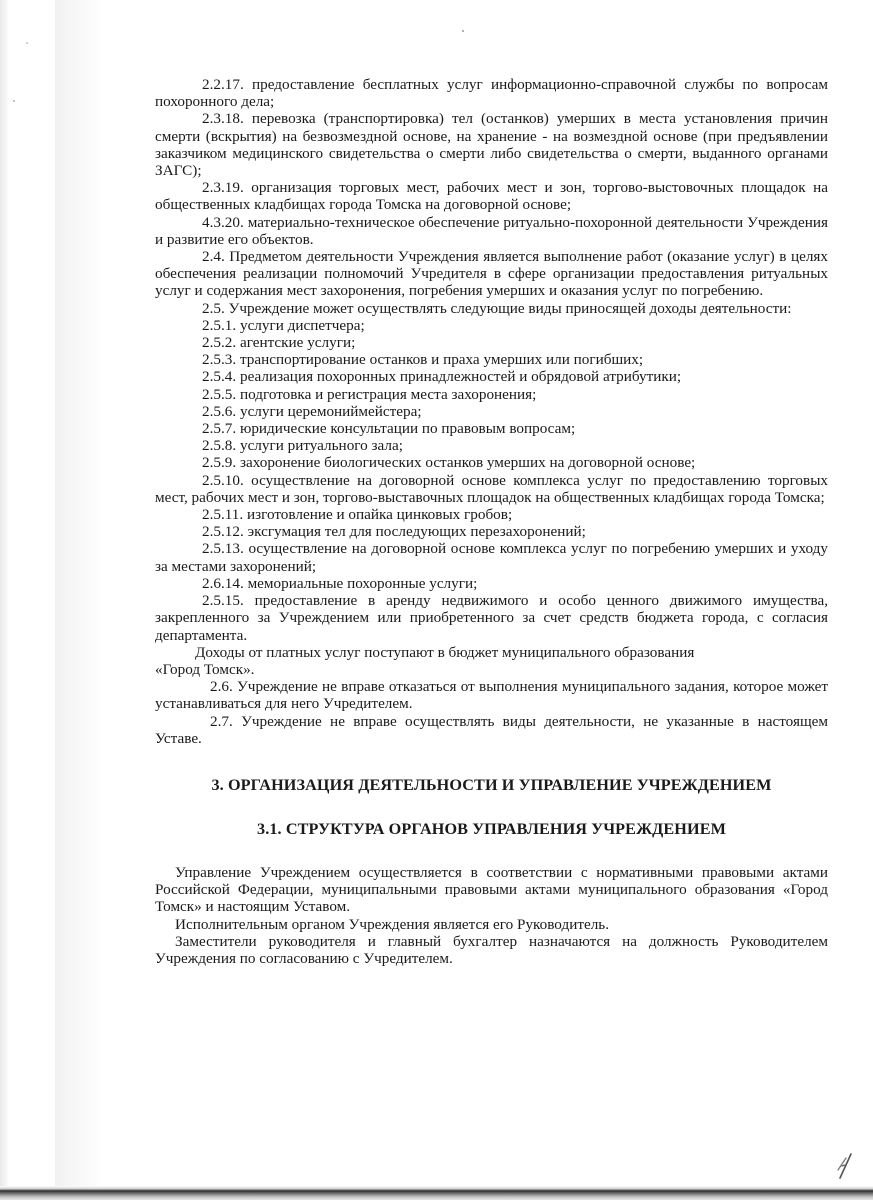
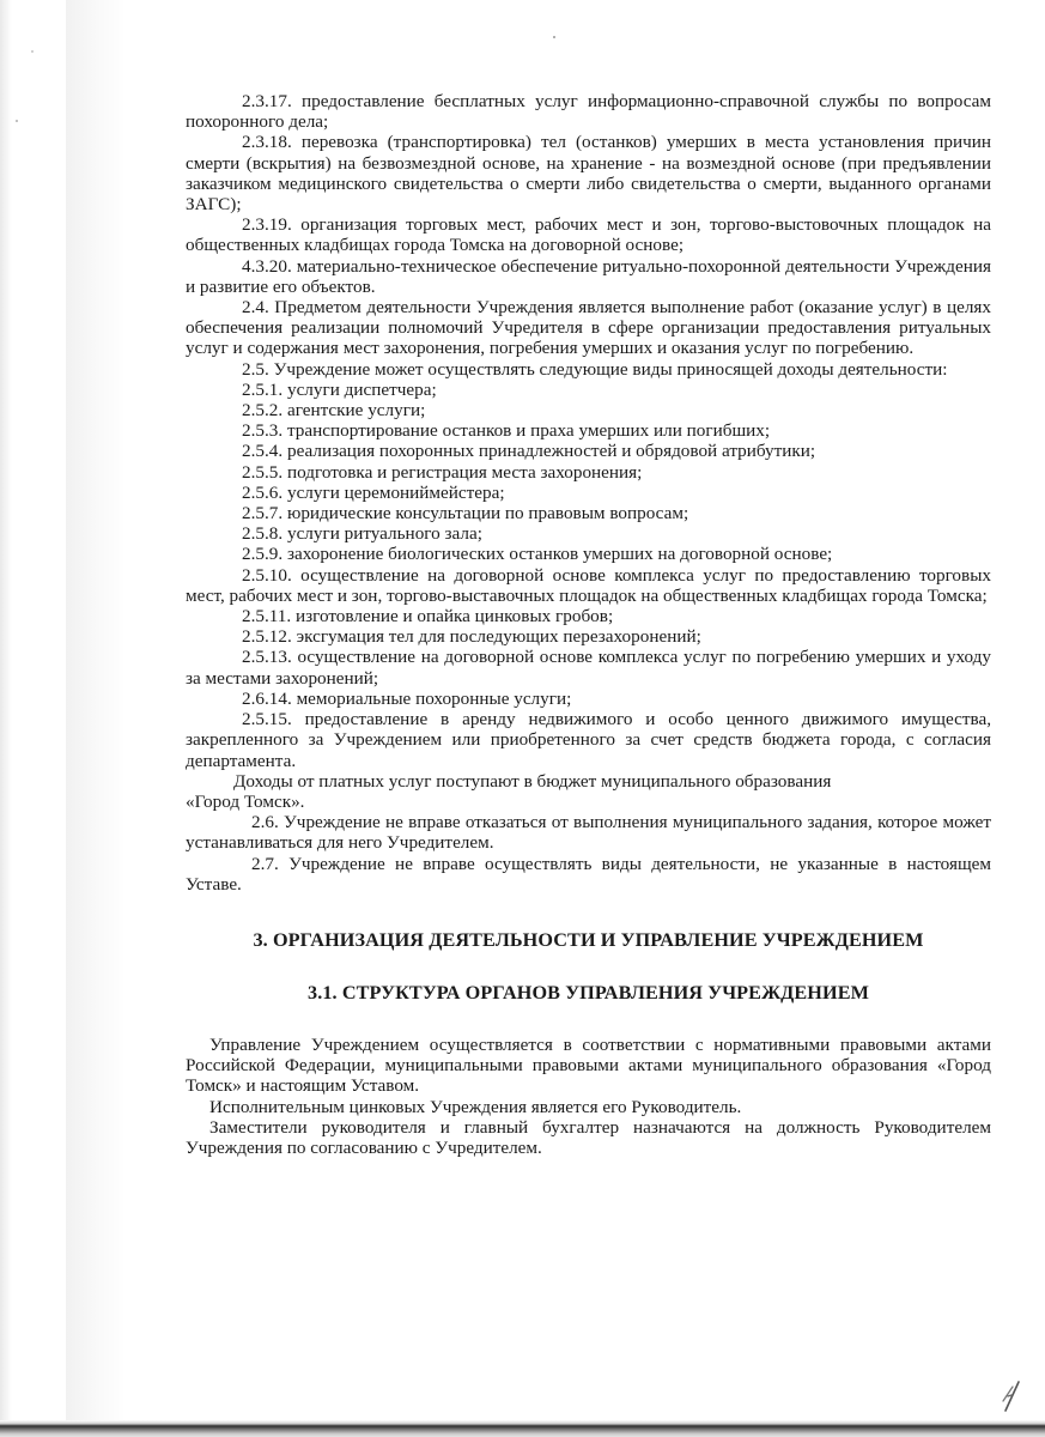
- 2.2.17. предоставление бесплатных услуг информационно-справочной службы по вопросам похоронного дела;
+ 2.3.17. предоставление бесплатных услуг информационно-справочной службы по вопросам похоронного дела;
  2.3.18. перевозка (транспортировка) тел (останков) умерших в места установления причин смерти (вскрытия) на безвозмездной основе, на хранение - на возмездной основе (при предъявлении заказчиком медицинского свидетельства о смерти либо свидетельства о смерти, выданного органами ЗАГС);
  2.3.19. организация торговых мест, рабочих мест и зон, торгово-выстовочных площадок на общественных кладбищах города Томска на договорной основе;
  4.3.20. материально-техническое обеспечение ритуально-похоронной деятельности Учреждения и развитие его объектов.
  2.4. Предметом деятельности Учреждения является выполнение работ (оказание услуг) в целях обеспечения реализации полномочий Учредителя в сфере организации предоставления ритуальных услуг и содержания мест захоронения, погребения умерших и оказания услуг по погребению.
  2.5. Учреждение может осуществлять следующие виды приносящей доходы деятельности:
  2.5.1. услуги диспетчера;
  2.5.2. агентские услуги;
  2.5.3. транспортирование останков и праха умерших или погибших;
  2.5.4. реализация похоронных принадлежностей и обрядовой атрибутики;
  2.5.5. подготовка и регистрация места захоронения;
  2.5.6. услуги церемониймейстера;
  2.5.7. юридические консультации по правовым вопросам;
  2.5.8. услуги ритуального зала;
  2.5.9. захоронение биологических останков умерших на договорной основе;
  2.5.10. осуществление на договорной основе комплекса услуг по предоставлению торговых мест, рабочих мест и зон, торгово-выставочных площадок на общественных кладбищах города Томска;
  2.5.11. изготовление и опайка цинковых гробов;
  2.5.12. эксгумация тел для последующих перезахоронений;
  2.5.13. осуществление на договорной основе комплекса услуг по погребению умерших и уходу за местами захоронений;
  2.6.14. мемориальные похоронные услуги;
  2.5.15. предоставление в аренду недвижимого и особо ценного движимого имущества, закрепленного за Учреждением или приобретенного за счет средств бюджета города, с согласия департамента.
  Доходы от платных услуг поступают в бюджет муниципального образования
  «Город Томск».
  2.6. Учреждение не вправе отказаться от выполнения муниципального задания, которое может устанавливаться для него Учредителем.
  2.7. Учреждение не вправе осуществлять виды деятельности, не указанные в настоящем Уставе.
  3. ОРГАНИЗАЦИЯ ДЕЯТЕЛЬНОСТИ И УПРАВЛЕНИЕ УЧРЕЖДЕНИЕМ
  3.1. СТРУКТУРА ОРГАНОВ УПРАВЛЕНИЯ УЧРЕЖДЕНИЕМ
  Управление Учреждением осуществляется в соответствии с нормативными правовыми актами Российской Федерации, муниципальными правовыми актами муниципального образования «Город Томск» и настоящим Уставом.
- Исполнительным органом Учреждения является его Руководитель.
+ Исполнительным цинковых Учреждения является его Руководитель.
  Заместители руководителя и главный бухгалтер назначаются на должность Руководителем Учреждения по согласованию с Учредителем.
